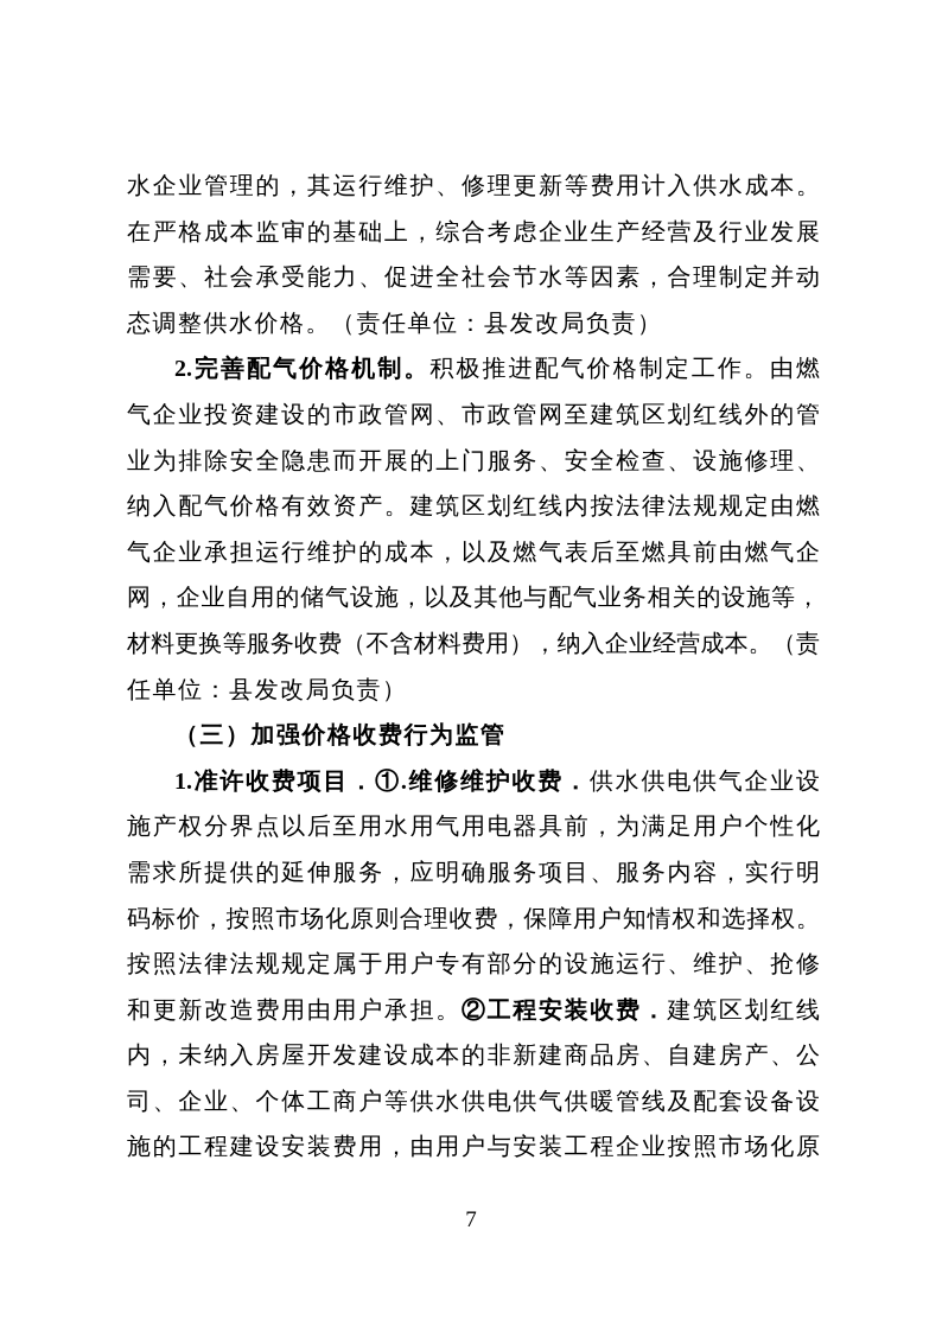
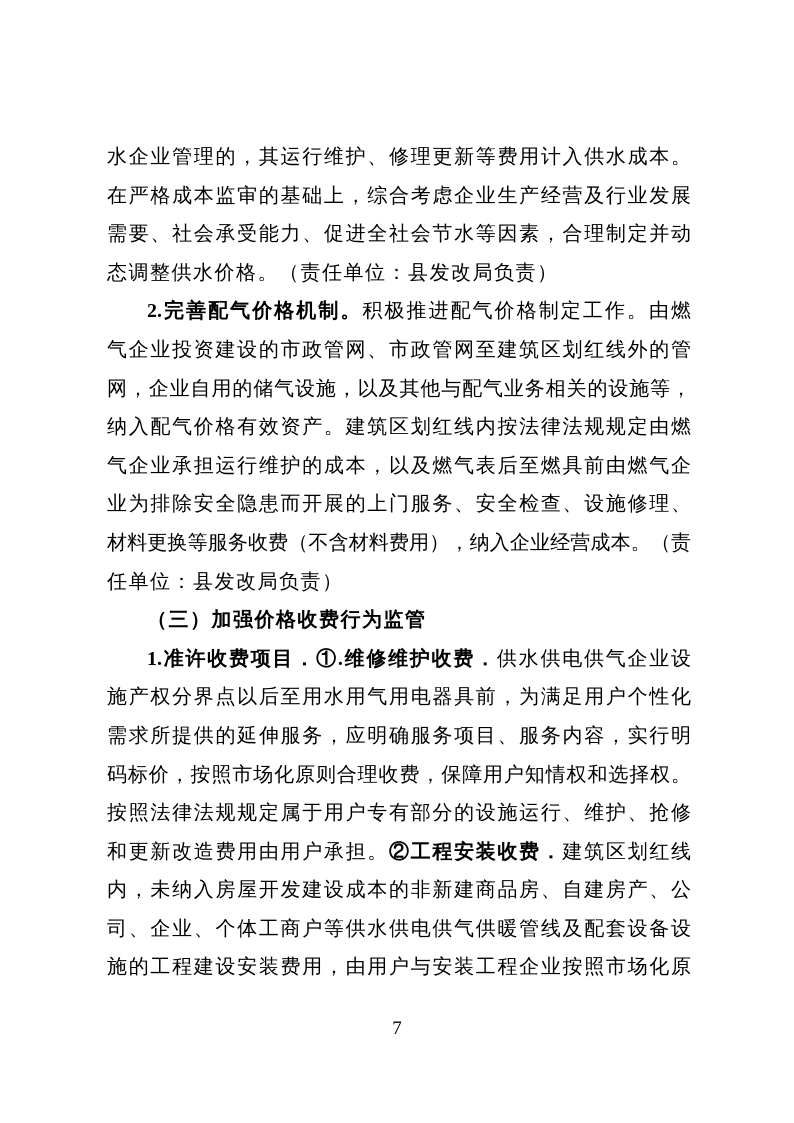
  水企业管理的，其运行维护、修理更新等费用计入供水成本。
  在严格成本监审的基础上，综合考虑企业生产经营及行业发展
  需要、社会承受能力、促进全社会节水等因素，合理制定并动
  态调整供水价格。（责任单位：县发改局负责）
  2.完善配气价格机制。积极推进配气价格制定工作。由燃
  气企业投资建设的市政管网、市政管网至建筑区划红线外的管
- 业为排除安全隐患而开展的上门服务、安全检查、设施修理、
+ 网，企业自用的储气设施，以及其他与配气业务相关的设施等，
  纳入配气价格有效资产。建筑区划红线内按法律法规规定由燃
  气企业承担运行维护的成本，以及燃气表后至燃具前由燃气企
- 网，企业自用的储气设施，以及其他与配气业务相关的设施等，
+ 业为排除安全隐患而开展的上门服务、安全检查、设施修理、
  材料更换等服务收费（不含材料费用），纳入企业经营成本。（责
  任单位：县发改局负责）
  （三）加强价格收费行为监管
  1.准许收费项目．①.维修维护收费．供水供电供气企业设
  施产权分界点以后至用水用气用电器具前，为满足用户个性化
  需求所提供的延伸服务，应明确服务项目、服务内容，实行明
  码标价，按照市场化原则合理收费，保障用户知情权和选择权。
  按照法律法规规定属于用户专有部分的设施运行、维护、抢修
  和更新改造费用由用户承担。②工程安装收费．建筑区划红线
  内，未纳入房屋开发建设成本的非新建商品房、自建房产、公
  司、企业、个体工商户等供水供电供气供暖管线及配套设备设
  施的工程建设安装费用，由用户与安装工程企业按照市场化原
  7
